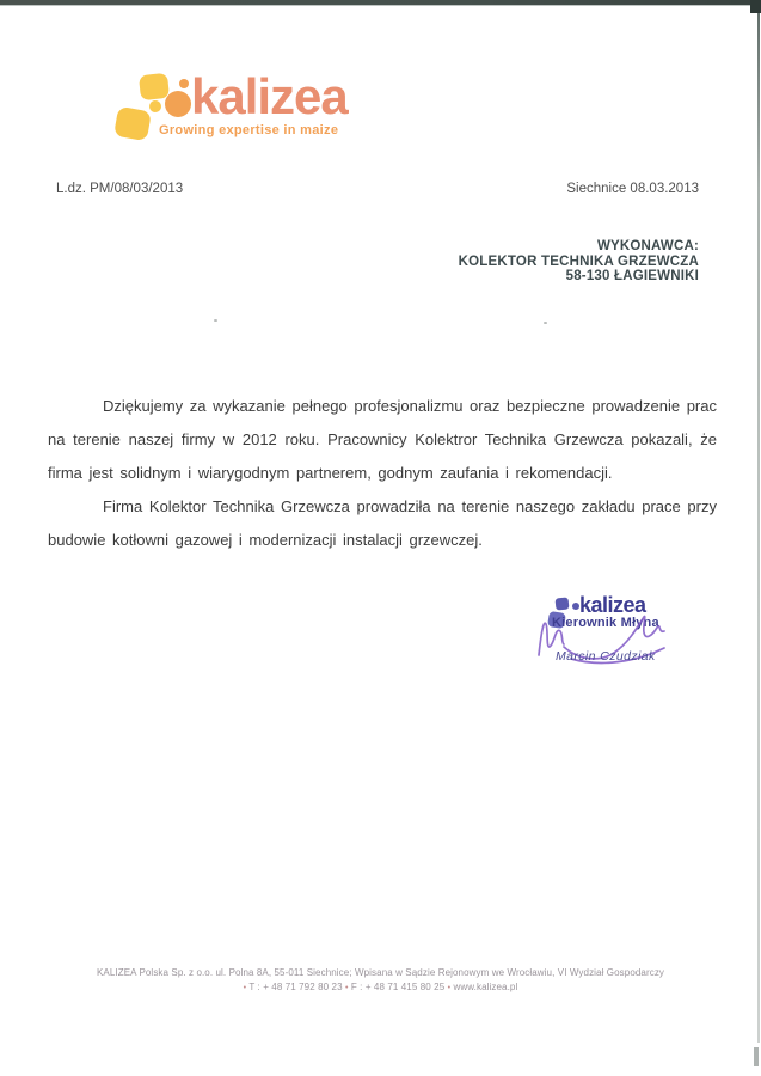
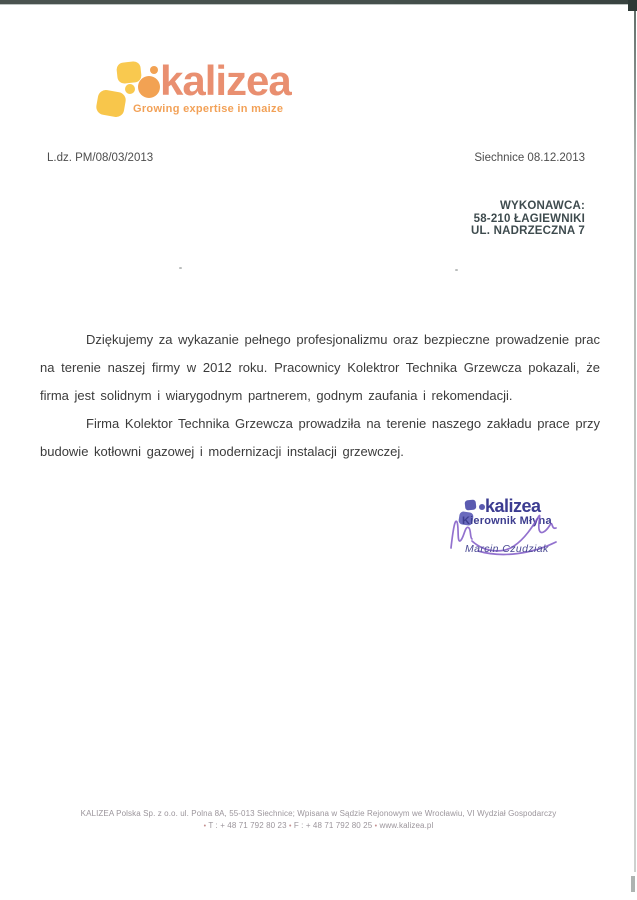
  kalizea
  Growing expertise in maize
  L.dz. PM/08/03/2013
- Siechnice 08.03.2013
+ Siechnice 08.12.2013
  WYKONAWCA:
- KOLEKTOR TECHNIKA GRZEWCZA
- 58-130 ŁAGIEWNIKI
+ 58-210 ŁAGIEWNIKI
+ UL. NADRZECZNA 7
  Dziękujemy za wykazanie pełnego profesjonalizmu oraz bezpieczne prowadzenie prac na terenie naszej firmy w 2012 roku. Pracownicy Kolektror Technika Grzewcza pokazali, że firma jest solidnym i wiarygodnym partnerem, godnym zaufania i rekomendacji.
  Firma Kolektor Technika Grzewcza prowadziła na terenie naszego zakładu prace przy budowie kotłowni gazowej i modernizacji instalacji grzewczej.
  kalizea
  Kierownik Młyna
  Marcin Czudziak
- KALIZEA Polska Sp. z o.o. ul. Polna 8A, 55-011 Siechnice; Wpisana w Sądzie Rejonowym we Wrocławiu, VI Wydział Gospodarczy
+ KALIZEA Polska Sp. z o.o. ul. Polna 8A, 55-013 Siechnice; Wpisana w Sądzie Rejonowym we Wrocławiu, VI Wydział Gospodarczy
- T : + 48 71 792 80 23 F : + 48 71 415 80 25 www.kalizea.pl
+ T : + 48 71 792 80 23 F : + 48 71 792 80 25 www.kalizea.pl
